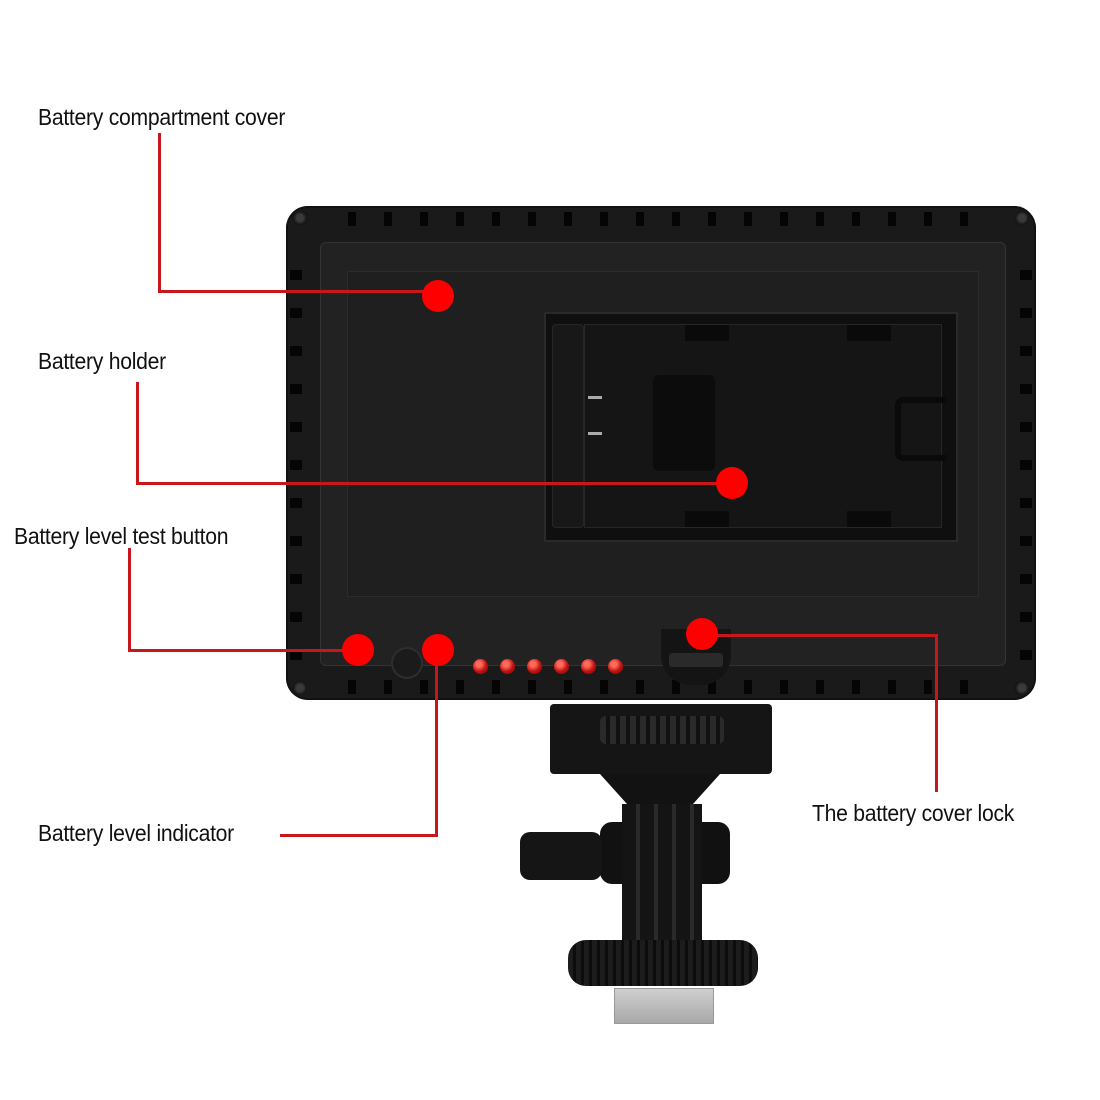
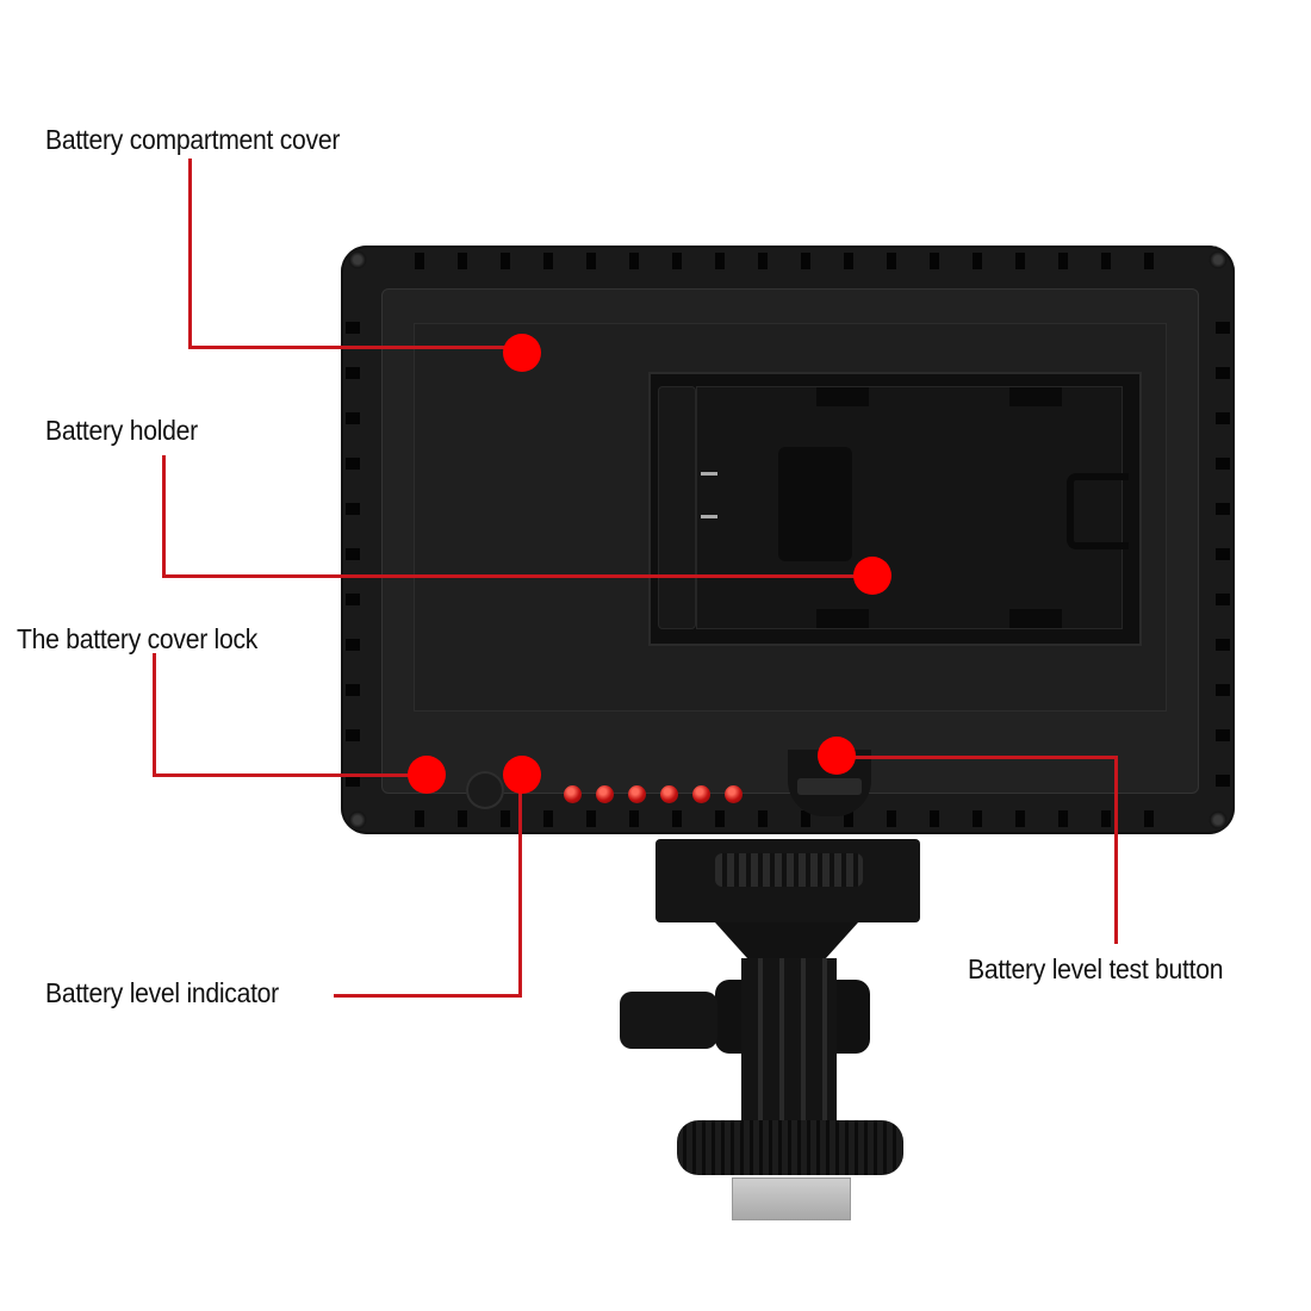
  Battery compartment cover
  Battery holder
- Battery level test button
+ The battery cover lock
  Battery level indicator
- The battery cover lock
+ Battery level test button
